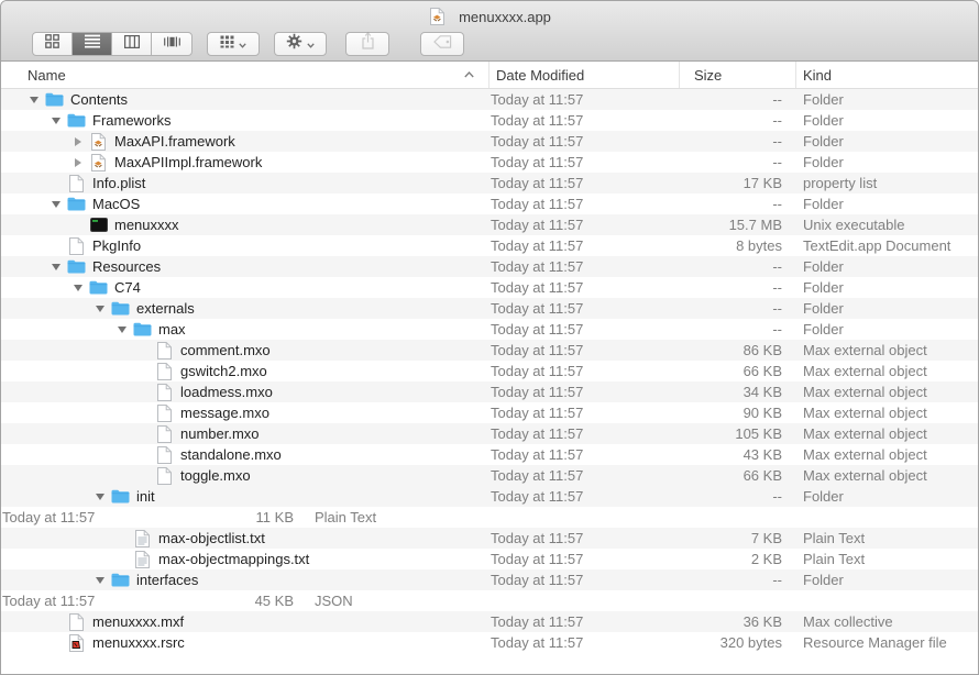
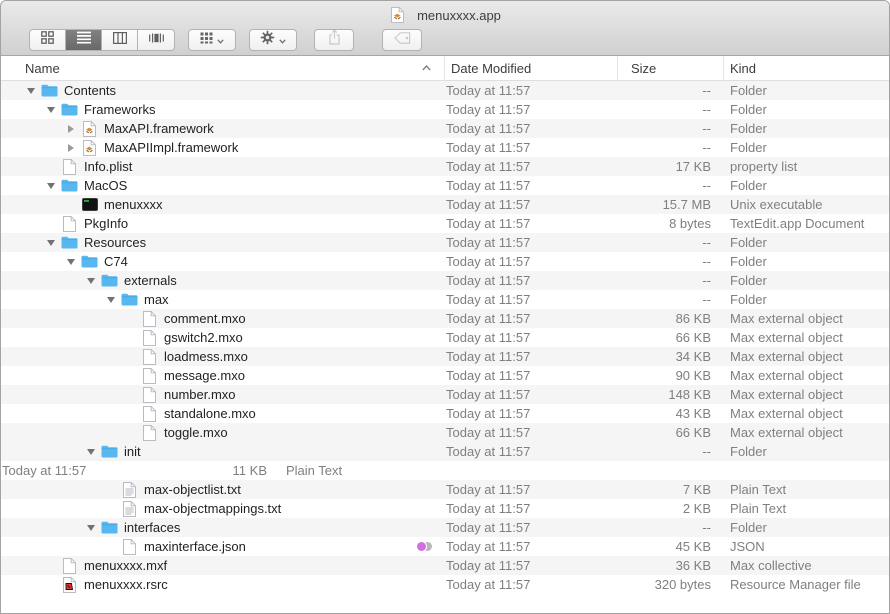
  menuxxxx.app
  Name
  Date Modified
  Size
  Kind
  Contents
  Today at 11:57
  --
  Folder
  Frameworks
  Today at 11:57
  --
  Folder
  MaxAPI.framework
  Today at 11:57
  --
  Folder
  MaxAPIImpl.framework
  Today at 11:57
  --
  Folder
  Info.plist
  Today at 11:57
  17 KB
  property list
  MacOS
  Today at 11:57
  --
  Folder
  menuxxxx
  Today at 11:57
  15.7 MB
  Unix executable
  PkgInfo
  Today at 11:57
  8 bytes
  TextEdit.app Document
  Resources
  Today at 11:57
  --
  Folder
  C74
  Today at 11:57
  --
  Folder
  externals
  Today at 11:57
  --
  Folder
  max
  Today at 11:57
  --
  Folder
  comment.mxo
  Today at 11:57
  86 KB
  Max external object
  gswitch2.mxo
  Today at 11:57
  66 KB
  Max external object
  loadmess.mxo
  Today at 11:57
  34 KB
  Max external object
  message.mxo
  Today at 11:57
  90 KB
  Max external object
  number.mxo
  Today at 11:57
- 105 KB
+ 148 KB
  Max external object
  standalone.mxo
  Today at 11:57
  43 KB
  Max external object
  toggle.mxo
  Today at 11:57
  66 KB
  Max external object
  init
  Today at 11:57
  --
  Folder
  Today at 11:57
  11 KB
  Plain Text
  max-objectlist.txt
  Today at 11:57
  7 KB
  Plain Text
  max-objectmappings.txt
  Today at 11:57
  2 KB
  Plain Text
  interfaces
  Today at 11:57
  --
  Folder
+ maxinterface.json
  Today at 11:57
  45 KB
  JSON
  menuxxxx.mxf
  Today at 11:57
  36 KB
  Max collective
  menuxxxx.rsrc
  Today at 11:57
  320 bytes
  Resource Manager file
